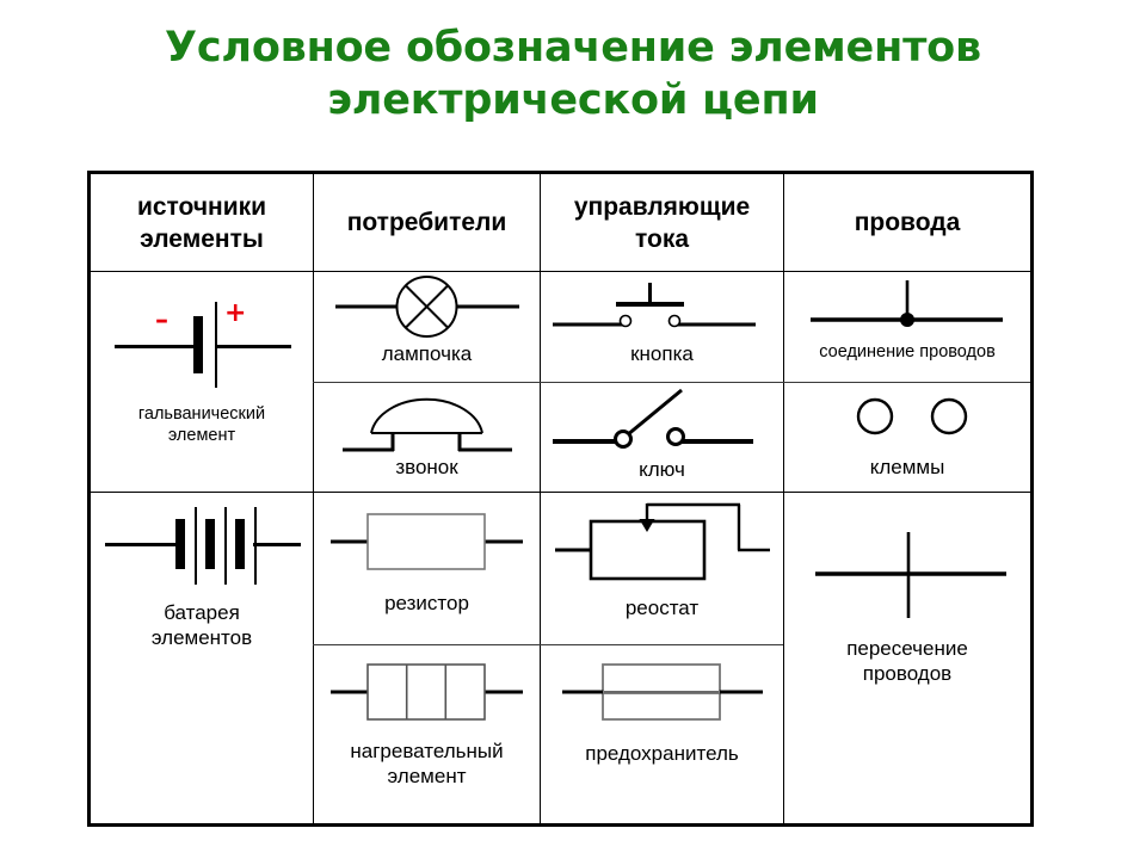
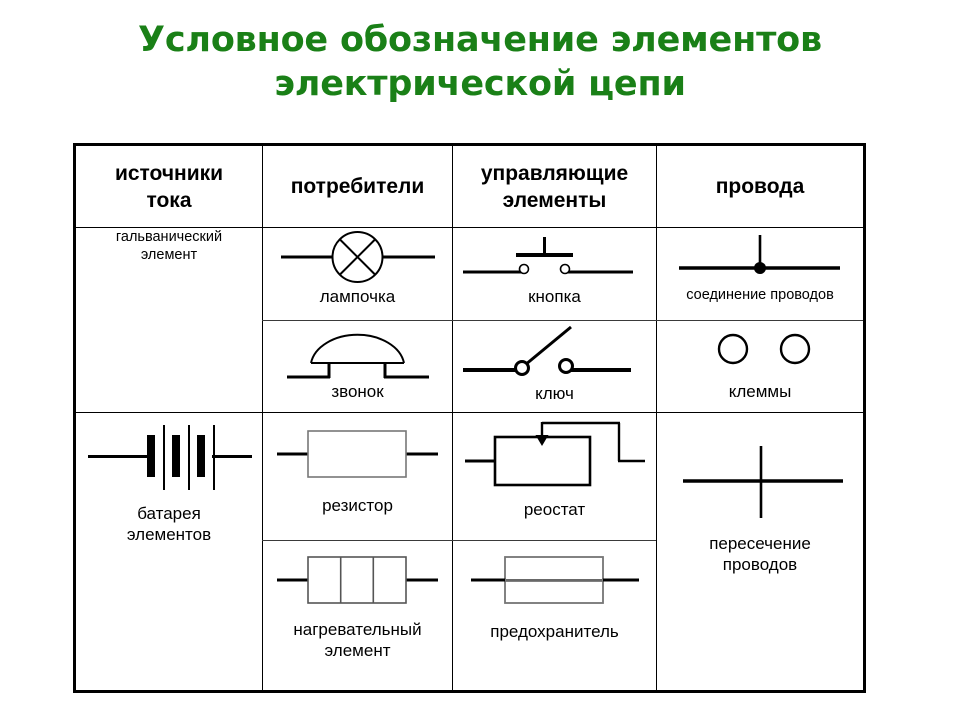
  Условное обозначение элементов
  электрической цепи
  источники
- элементы
+ тока
  потребители
  управляющие
- тока
+ элементы
  провода
- –
- +
  гальванический
  элемент
  батарея
  элементов
  лампочка
  звонок
  резистор
  нагревательный
  элемент
  кнопка
  ключ
  реостат
  предохранитель
  соединение проводов
  клеммы
  пересечение
  проводов
